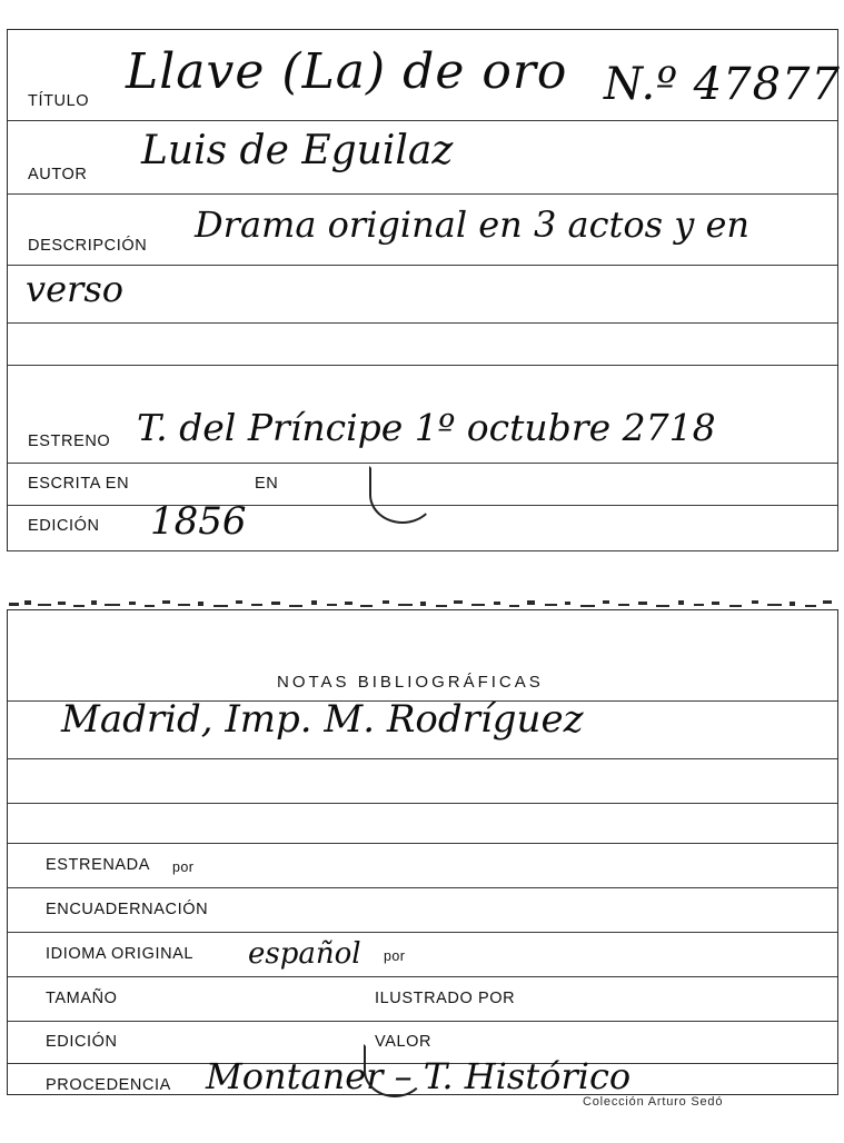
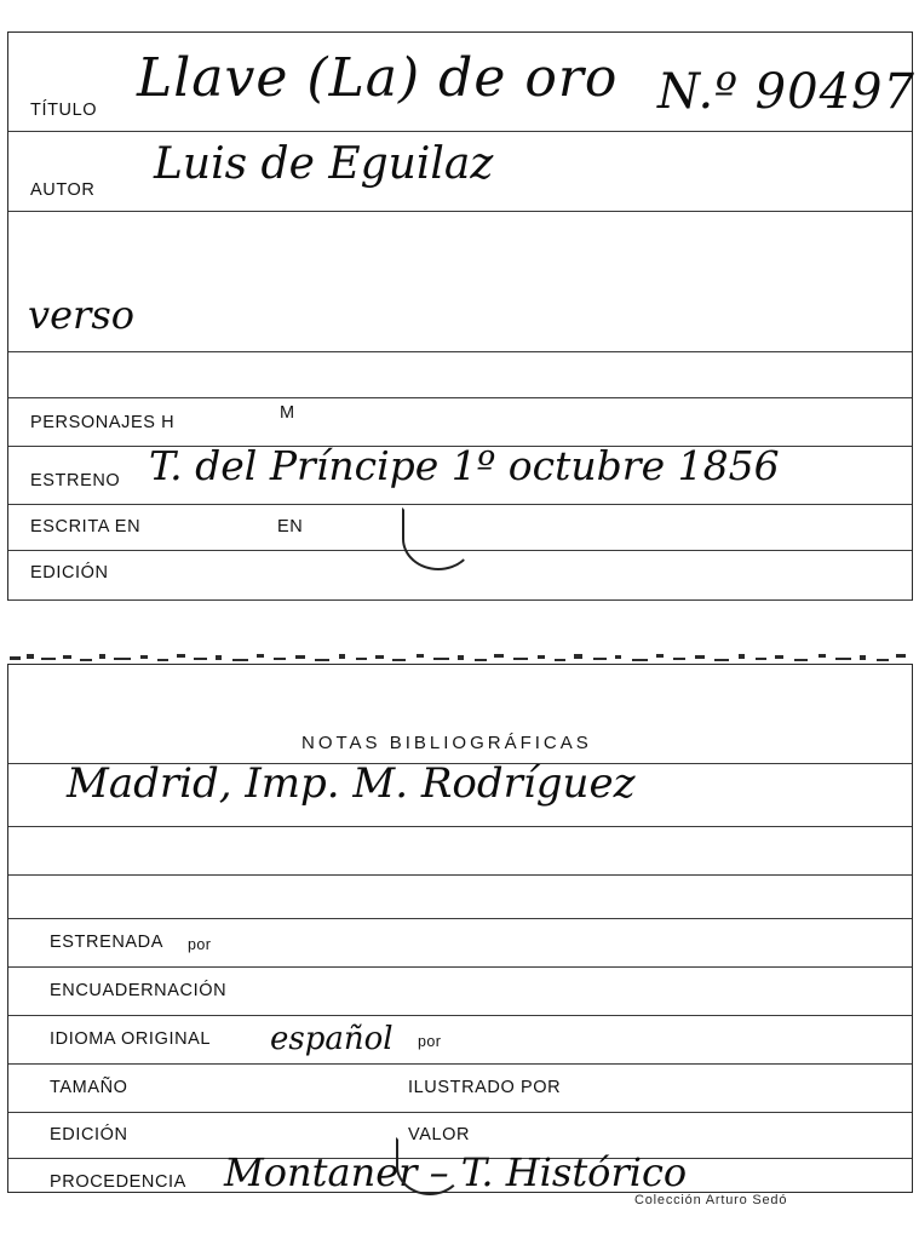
  TÍTULO
  Llave (La) de oro
- N.º 47877
+ N.º 90497
  AUTOR
  Luis de Eguilaz
- DESCRIPCIÓN
- Drama original en 3 actos y en
  verso
+ PERSONAJES H
+ M
  ESTRENO
- T. del Príncipe 1º octubre 2718
+ T. del Príncipe 1º octubre 1856
  ESCRITA EN
  EN
  EDICIÓN
- 1856
  NOTAS BIBLIOGRÁFICAS
  Madrid, Imp. M. Rodríguez
  ESTRENADA
  por
  ENCUADERNACIÓN
  IDIOMA ORIGINAL
  español
  por
  TAMAÑO
  ILUSTRADO POR
  EDICIÓN
  VALOR
  PROCEDENCIA
  Montaner – T. Histórico
  Colección Arturo Sedó
